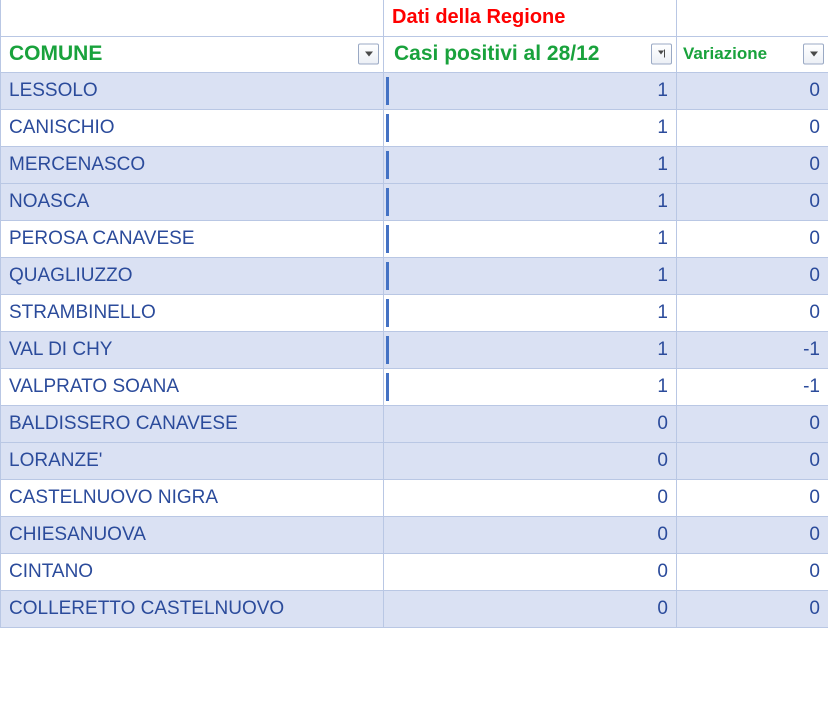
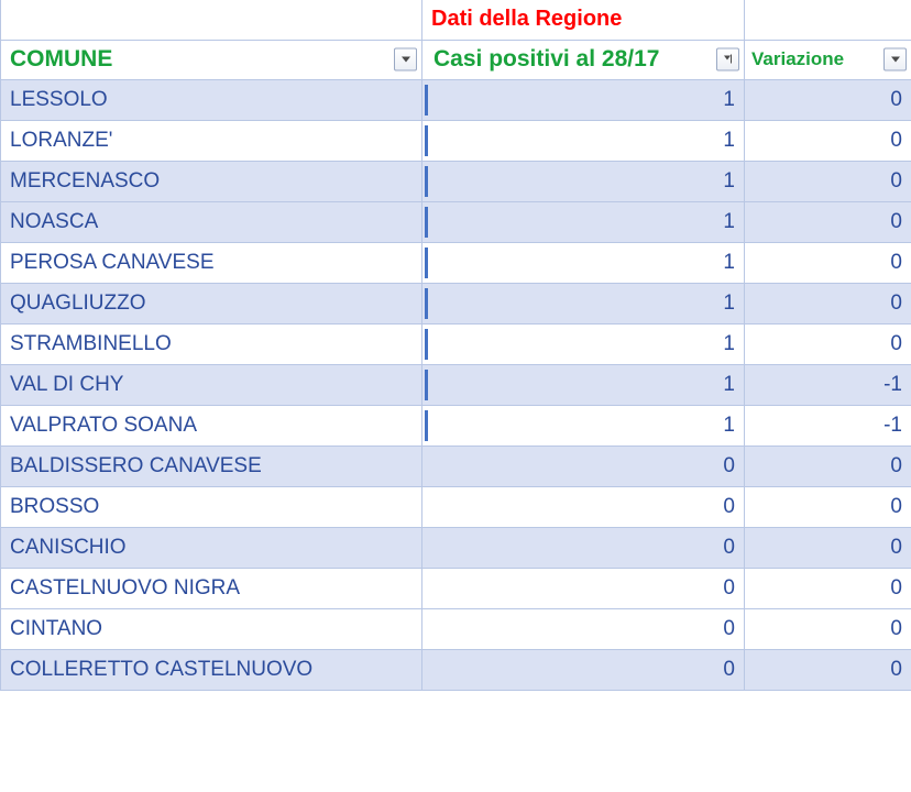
  	Dati della Regione
- COMUNE	Casi positivi al 28/12	Variazione
+ COMUNE	Casi positivi al 28/17	Variazione
  LESSOLO	1	0
- CANISCHIO	1	0
+ LORANZE'	1	0
  MERCENASCO	1	0
  NOASCA	1	0
  PEROSA CANAVESE	1	0
  QUAGLIUZZO	1	0
  STRAMBINELLO	1	0
  VAL DI CHY	1	-1
  VALPRATO SOANA	1	-1
  BALDISSERO CANAVESE	0	0
+ BROSSO	0	0
- LORANZE'	0	0
+ CANISCHIO	0	0
  CASTELNUOVO NIGRA	0	0
- CHIESANUOVA	0	0
  CINTANO	0	0
  COLLERETTO CASTELNUOVO	0	0
